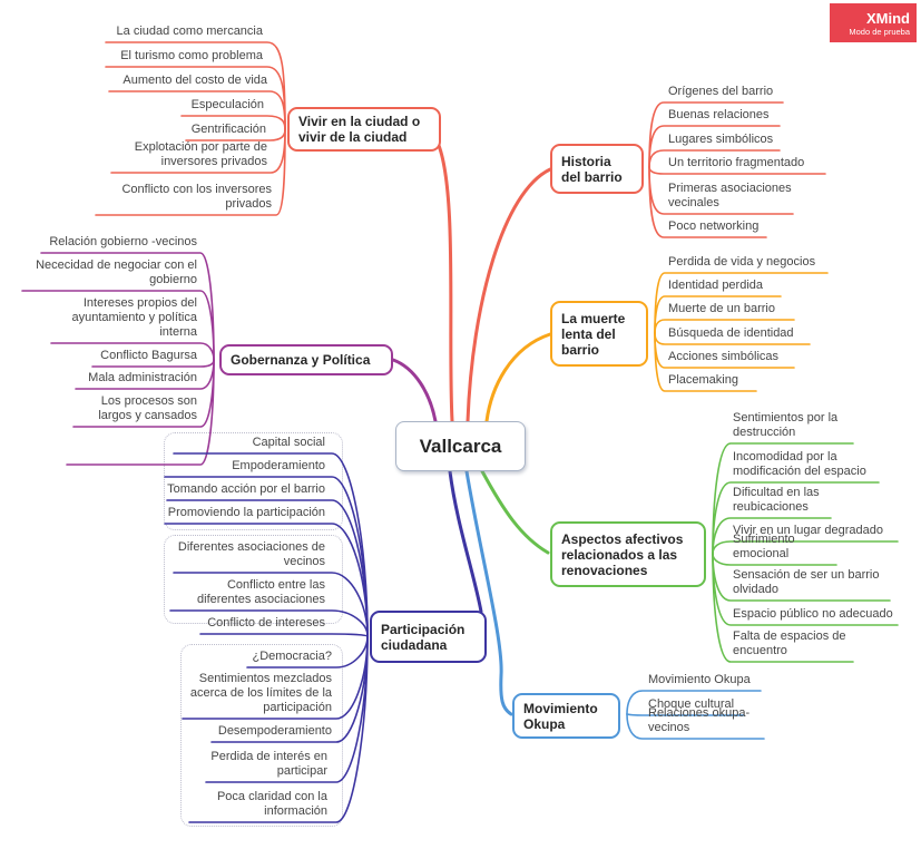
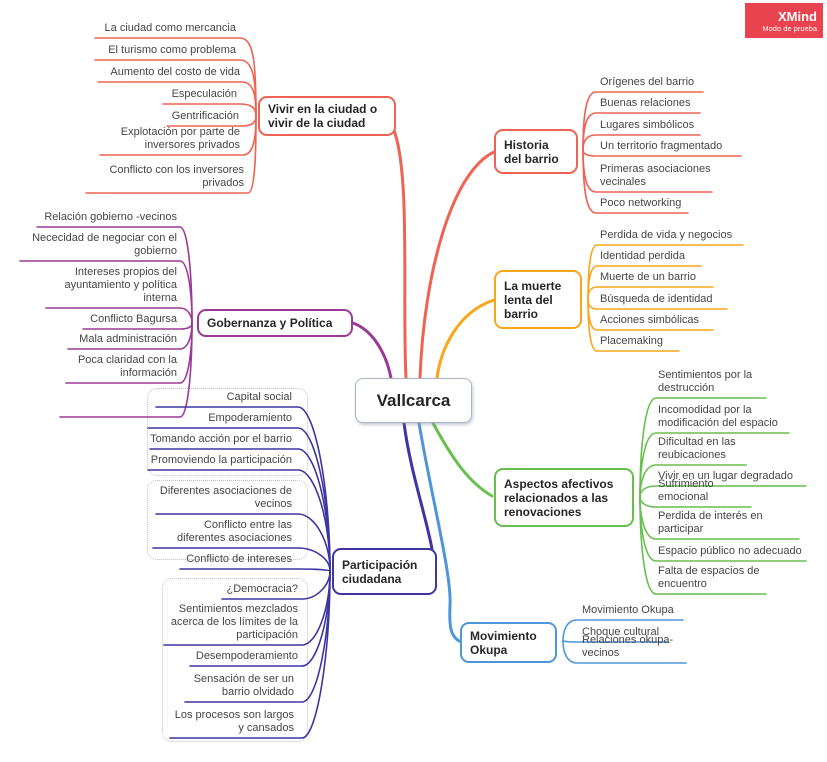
  Vivir en la ciudad o vivir de la ciudad
  La ciudad como mercancia
  El turismo como problema
  Aumento del costo de vida
  Especulación
  Gentrificación
  Explotación por parte de inversores privados
  Conflicto con los inversores privados
  Historia del barrio
  Orígenes del barrio
  Buenas relaciones
  Lugares simbólicos
  Un territorio fragmentado
  Primeras asociaciones vecinales
  Poco networking
  La muerte lenta del barrio
  Perdida de vida y negocios
  Identidad perdida
  Muerte de un barrio
  Búsqueda de identidad
  Acciones simbólicas
  Placemaking
  Gobernanza y Política
  Relación gobierno -vecinos
  Nececidad de negociar con el gobierno
  Intereses propios del ayuntamiento y política interna
  Conflicto Bagursa
  Mala administración
- Los procesos son largos y cansados
+ Poca claridad con la información
  Vallcarca
  Participación ciudadana
  Capital social
  Empoderamiento
  Tomando acción por el barrio
  Promoviendo la participación
  Diferentes asociaciones de vecinos
  Conflicto entre las diferentes asociaciones
  Conflicto de intereses
  ¿Democracia?
  Sentimientos mezclados acerca de los límites de la participación
  Desempoderamiento
- Perdida de interés en participar
+ Sensación de ser un barrio olvidado
- Poca claridad con la información
+ Los procesos son largos y cansados
  Aspectos afectivos relacionados a las renovaciones
  Sentimientos por la destrucción
  Incomodidad por la modificación del espacio
  Dificultad en las reubicaciones
  Vivir en un lugar degradado
  Sufrimiento emocional
- Sensación de ser un barrio olvidado
+ Perdida de interés en participar
  Espacio público no adecuado
  Falta de espacios de encuentro
  Movimiento Okupa
  Movimiento Okupa
  Choque cultural
  Relaciones okupa-vecinos
  XMind
  Modo de prueba
